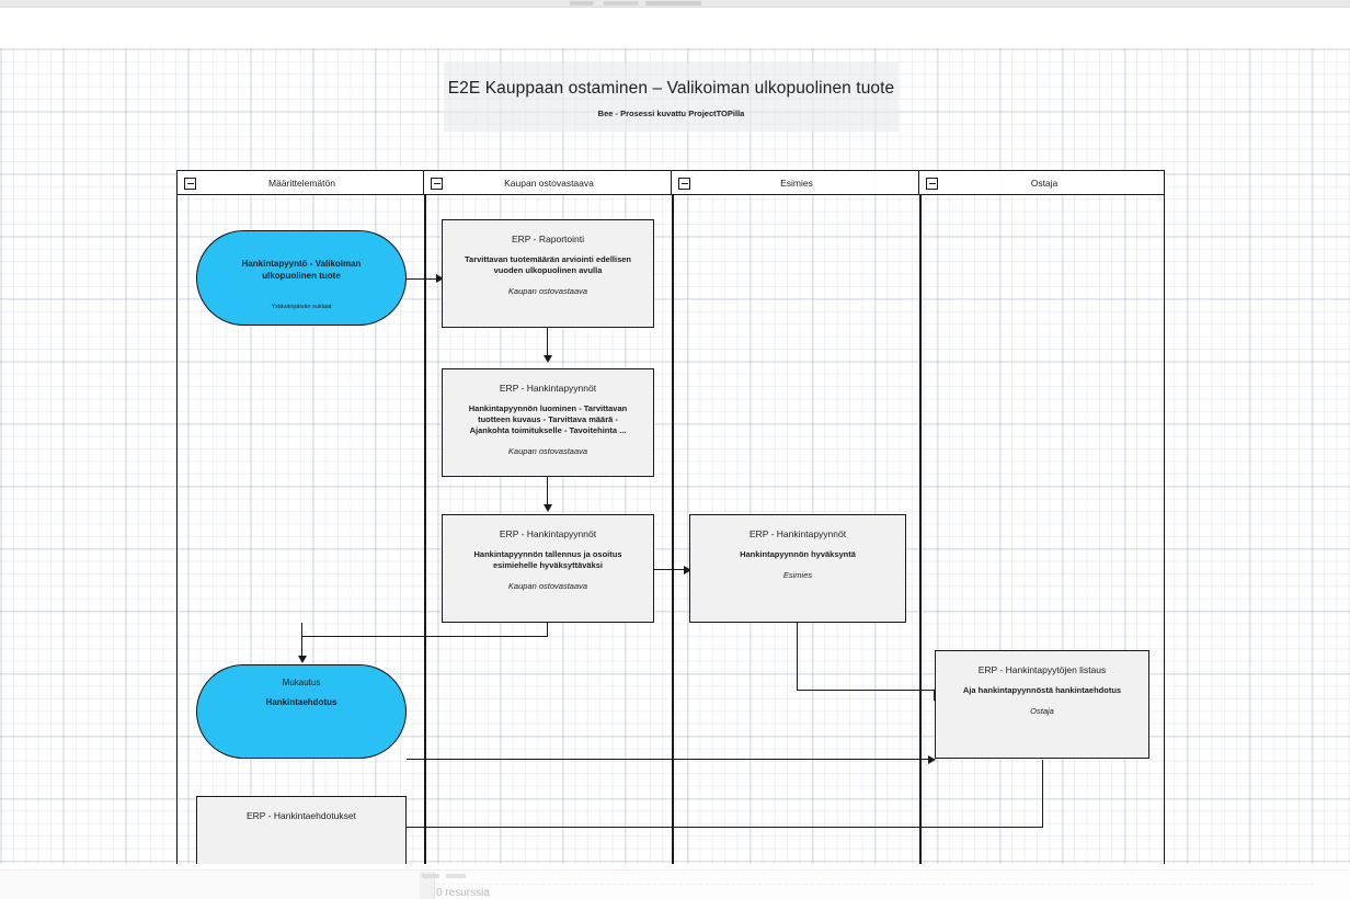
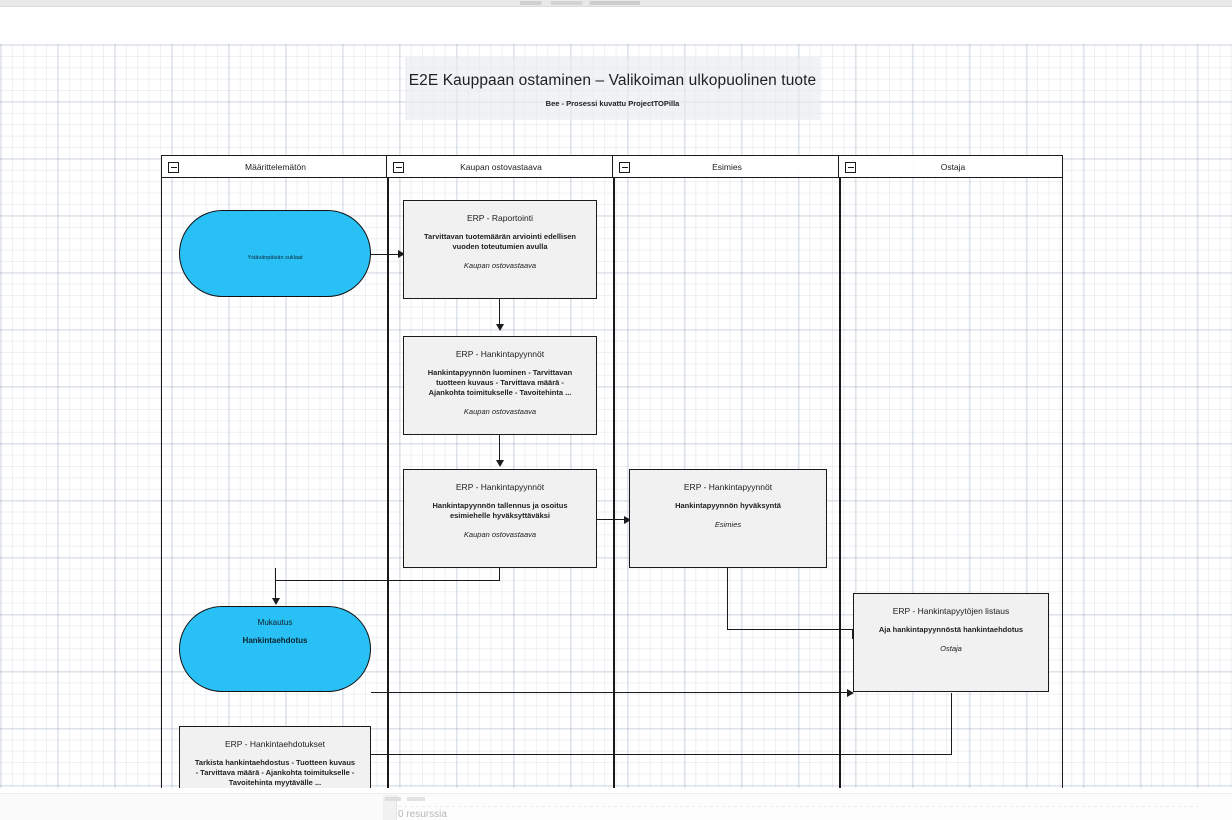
  E2E Kauppaan ostaminen – Valikoiman ulkopuolinen tuote
  Bee - Prosessi kuvattu ProjectTOPilla
  Määrittelemätön
  Kaupan ostovastaava
  Esimies
  Ostaja
- Hankintapyyntö - Valikoiman ulkopuolinen tuote
  ERP - Raportointi
- Tarvittavan tuotemäärän arviointi edellisen vuoden ulkopuolinen avulla
+ Tarvittavan tuotemäärän arviointi edellisen vuoden toteutumien avulla
  Kaupan ostovastaava
  ERP - Hankintapyynnöt
  Hankintapyynnön luominen - Tarvittavan tuotteen kuvaus - Tarvittava määrä - Ajankohta toimitukselle - Tavoitehinta ...
  Kaupan ostovastaava
  ERP - Hankintapyynnöt
  Hankintapyynnön tallennus ja osoitus esimiehelle hyväksyttäväksi
  Kaupan ostovastaava
  ERP - Hankintapyynnöt
  Hankintapyynnön hyväksyntä
  Esimies
  Mukautus
  Hankintaehdotus
  ERP - Hankintapyytöjen listaus
  Aja hankintapyynnöstä hankintaehdotus
  Ostaja
  ERP - Hankintaehdotukset
+ Tarkista hankintaehdostus - Tuotteen kuvaus - Tarvittava määrä - Ajankohta toimitukselle - Tavoitehinta myytävälle ...
  0 resurssia
